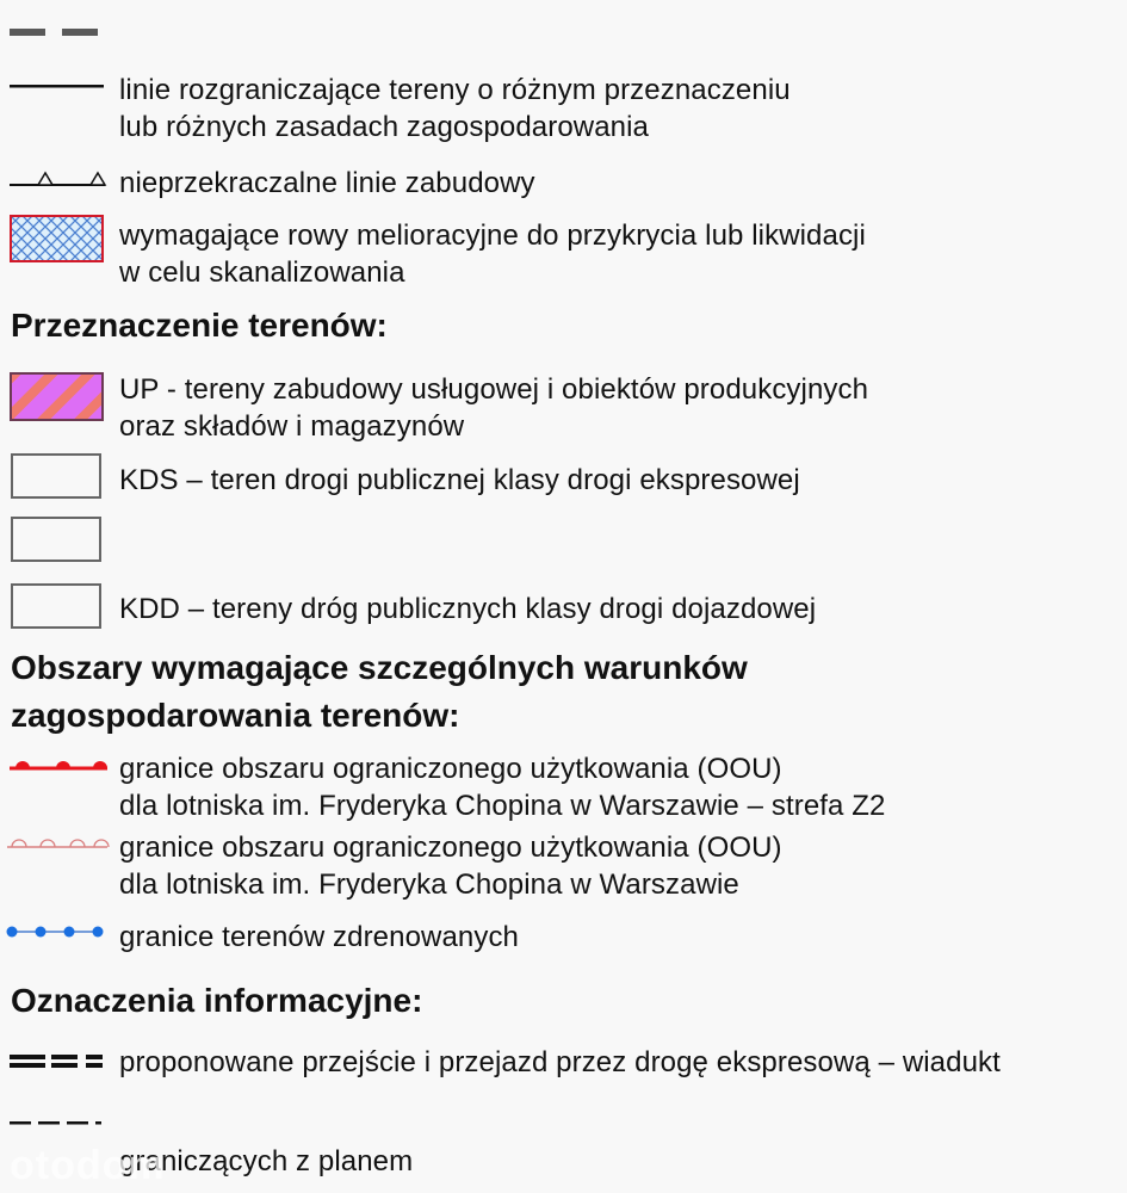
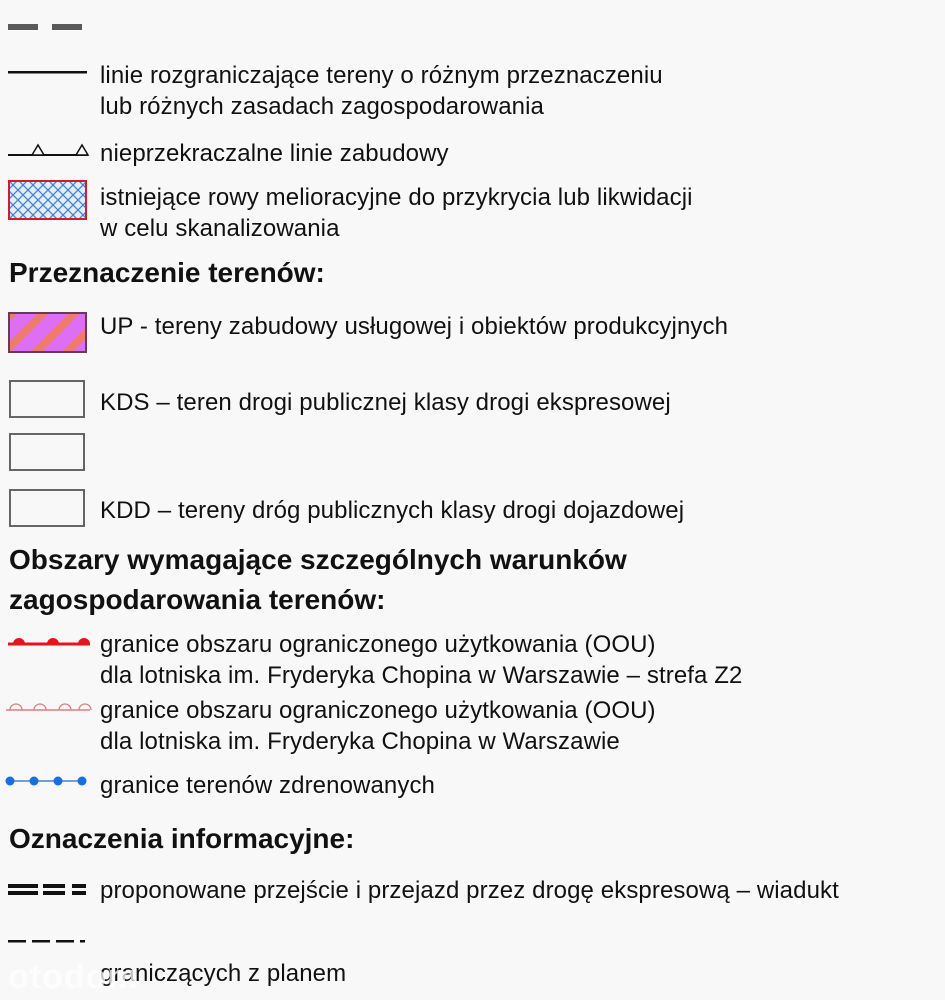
  linie rozgraniczające tereny o różnym przeznaczeniu
  lub różnych zasadach zagospodarowania
  nieprzekraczalne linie zabudowy
- wymagające rowy melioracyjne do przykrycia lub likwidacji
+ istniejące rowy melioracyjne do przykrycia lub likwidacji
  w celu skanalizowania
  Przeznaczenie terenów:
  UP - tereny zabudowy usługowej i obiektów produkcyjnych
- oraz składów i magazynów
  KDS – teren drogi publicznej klasy drogi ekspresowej
  KDD – tereny dróg publicznych klasy drogi dojazdowej
  Obszary wymagające szczególnych warunków
  zagospodarowania terenów:
  granice obszaru ograniczonego użytkowania (OOU)
  dla lotniska im. Fryderyka Chopina w Warszawie – strefa Z2
  granice obszaru ograniczonego użytkowania (OOU)
  dla lotniska im. Fryderyka Chopina w Warszawie
  granice terenów zdrenowanych
  Oznaczenia informacyjne:
  proponowane przejście i przejazd przez drogę ekspresową – wiadukt
  graniczących z planem
  otodom
